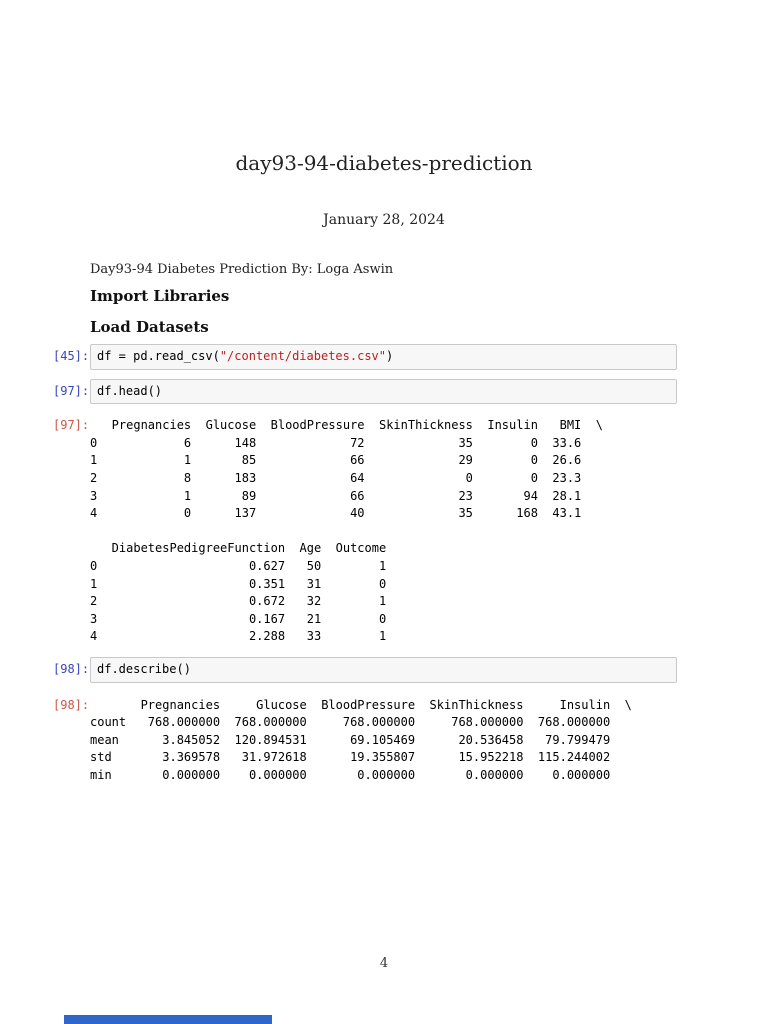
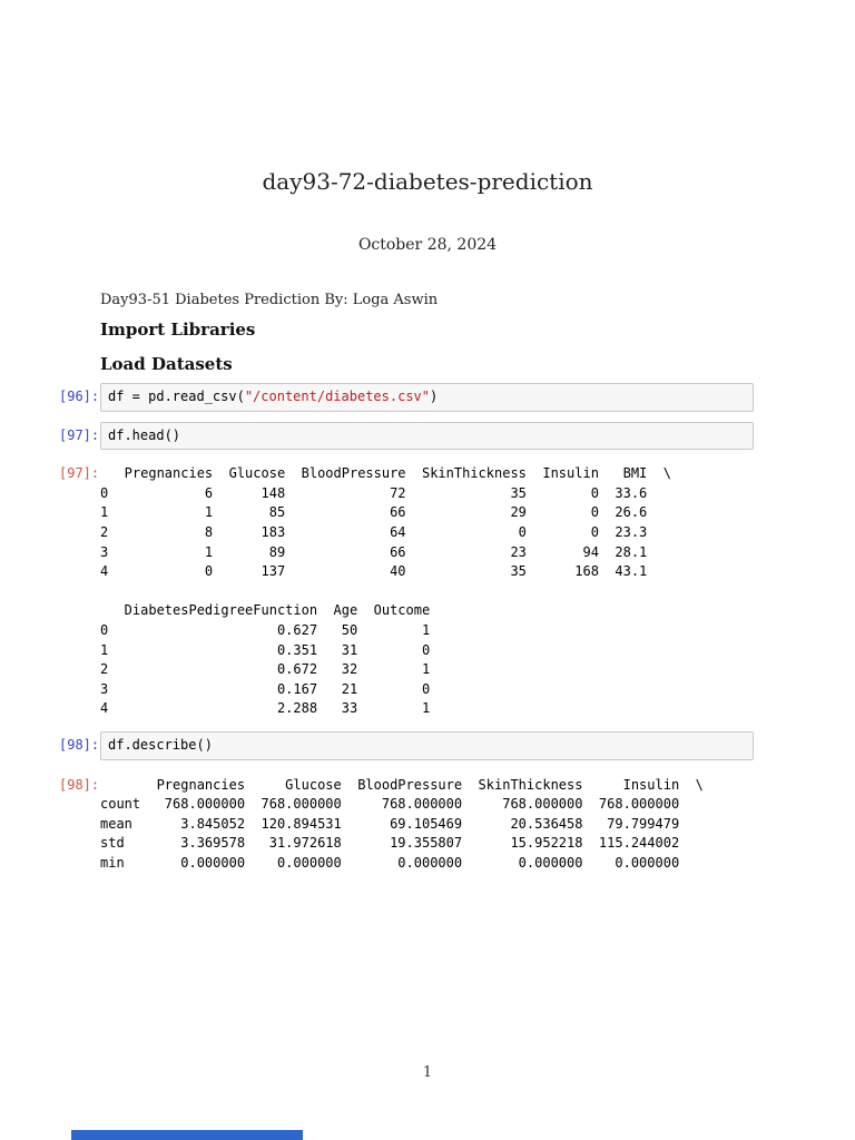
- day93-94-diabetes-prediction
+ day93-72-diabetes-prediction
- January 28, 2024
+ October 28, 2024
- Day93-94 Diabetes Prediction By: Loga Aswin
+ Day93-51 Diabetes Prediction By: Loga Aswin
  Import Libraries
  Load Datasets
- [45]:
+ [96]:
  df = pd.read_csv("/content/diabetes.csv")
  [97]:
  df.head()
  [97]:
  Pregnancies Glucose BloodPressure SkinThickness Insulin BMI \
  0 6 148 72 35 0 33.6
  1 1 85 66 29 0 26.6
  2 8 183 64 0 0 23.3
  3 1 89 66 23 94 28.1
  4 0 137 40 35 168 43.1
  DiabetesPedigreeFunction Age Outcome
  0 0.627 50 1
  1 0.351 31 0
  2 0.672 32 1
  3 0.167 21 0
  4 2.288 33 1
  [98]:
  df.describe()
  [98]:
  Pregnancies Glucose BloodPressure SkinThickness Insulin \
  count 768.000000 768.000000 768.000000 768.000000 768.000000
  mean 3.845052 120.894531 69.105469 20.536458 79.799479
  std 3.369578 31.972618 19.355807 15.952218 115.244002
  min 0.000000 0.000000 0.000000 0.000000 0.000000
- 4
+ 1
